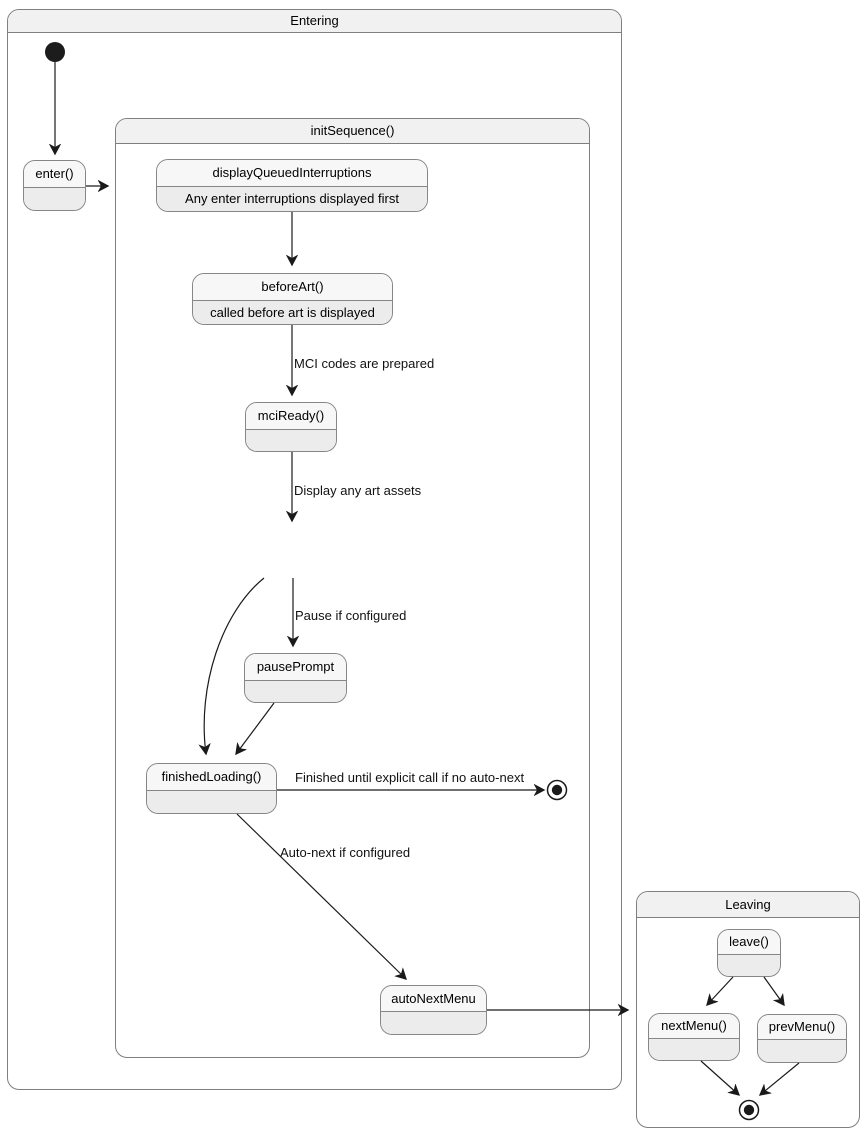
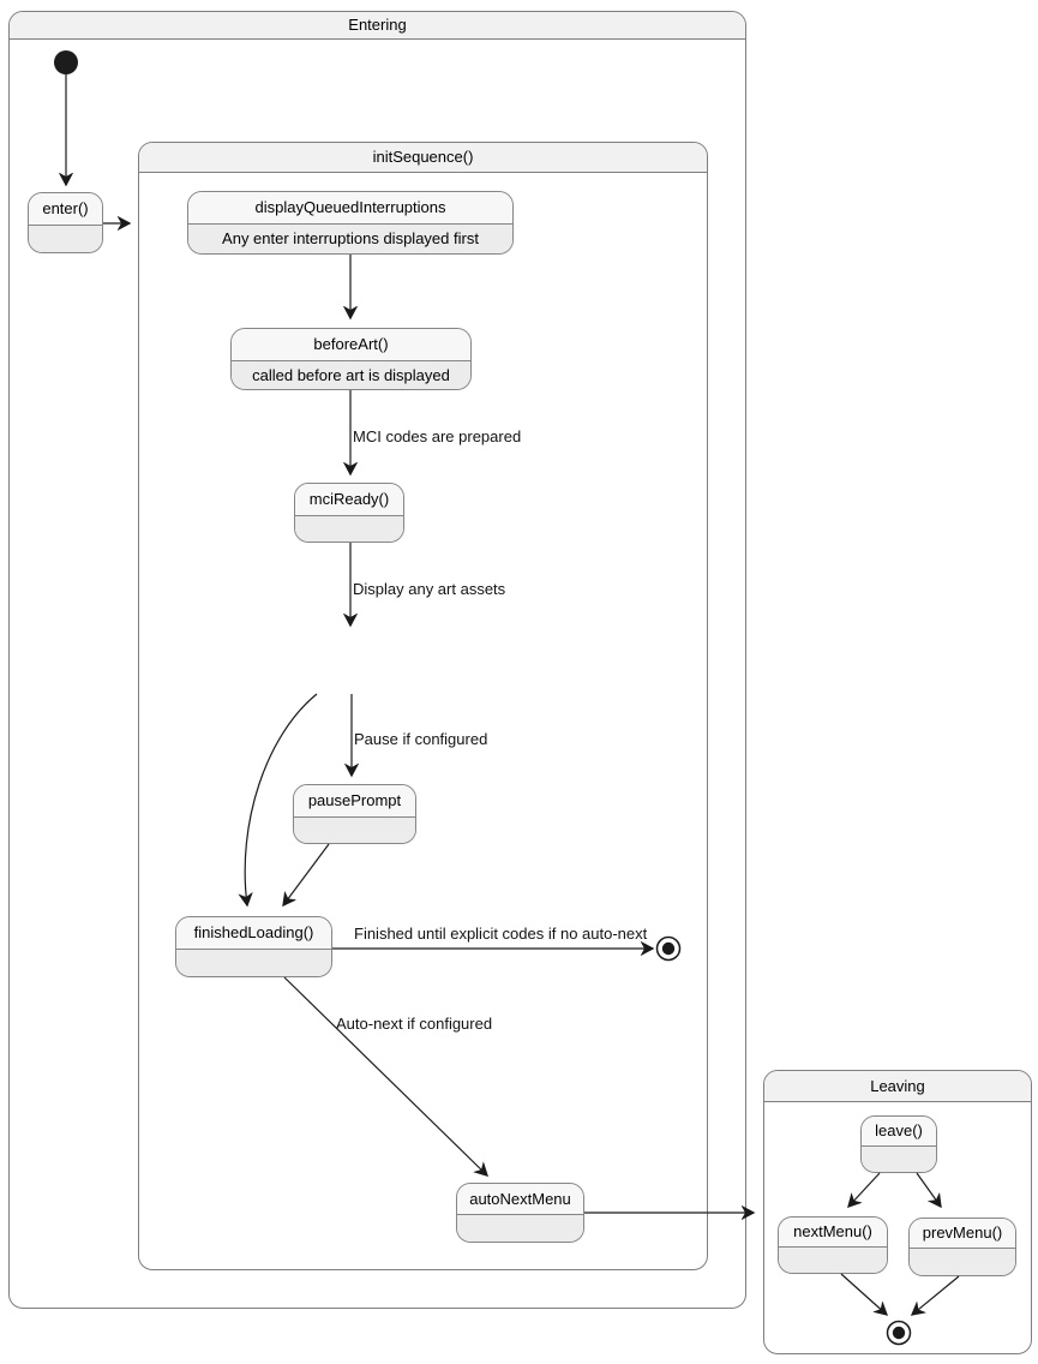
  Entering
  initSequence()
  Leaving
  enter()
  displayQueuedInterruptions
  Any enter interruptions displayed first
  beforeArt()
  called before art is displayed
  mciReady()
  pausePrompt
  finishedLoading()
  autoNextMenu
  leave()
  nextMenu()
  prevMenu()
  MCI codes are prepared
  Display any art assets
  Pause if configured
- Finished until explicit call if no auto-next
+ Finished until explicit codes if no auto-next
  Auto-next if configured
